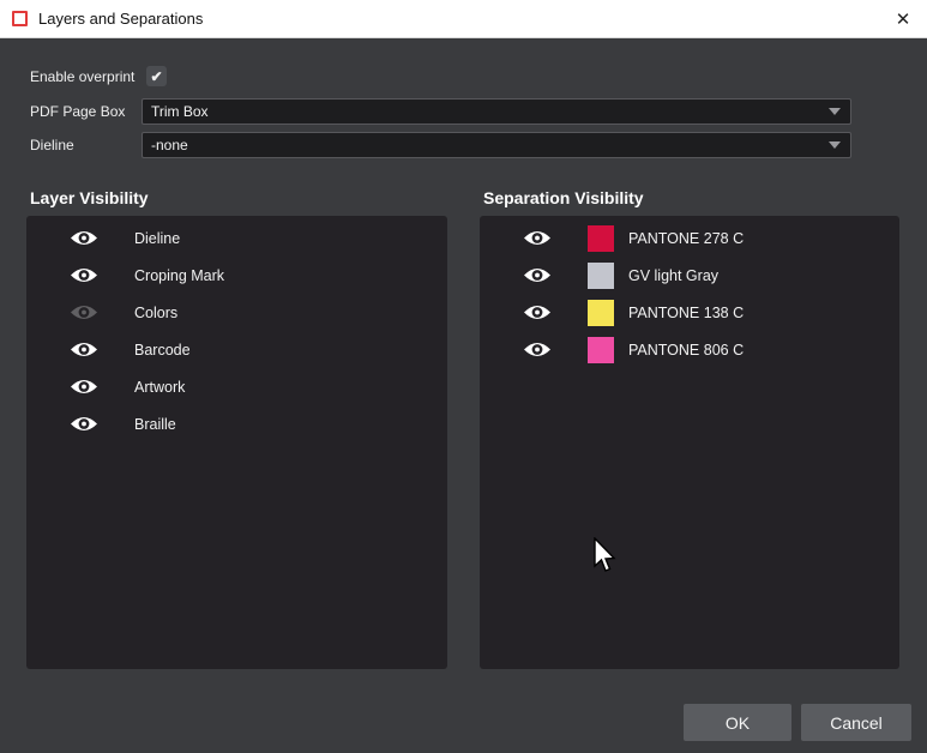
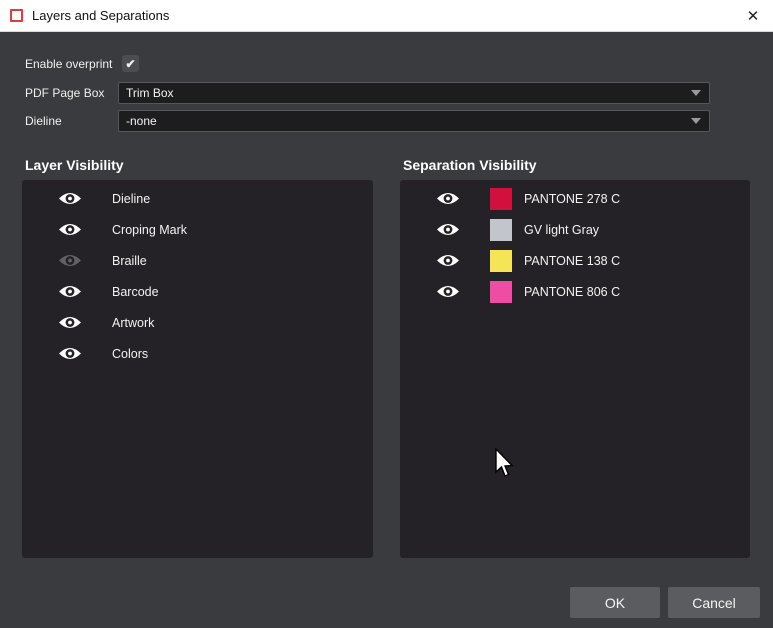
  Layers and Separations
  ✕
  Enable overprint
  ✔
  PDF Page Box
  Trim Box
  Dieline
  -none
  Layer Visibility
  Separation Visibility
  Dieline
  Croping Mark
- Colors
+ Braille
  Barcode
  Artwork
- Braille
+ Colors
  PANTONE 278 C
  GV light Gray
  PANTONE 138 C
  PANTONE 806 C
  OK
  Cancel
